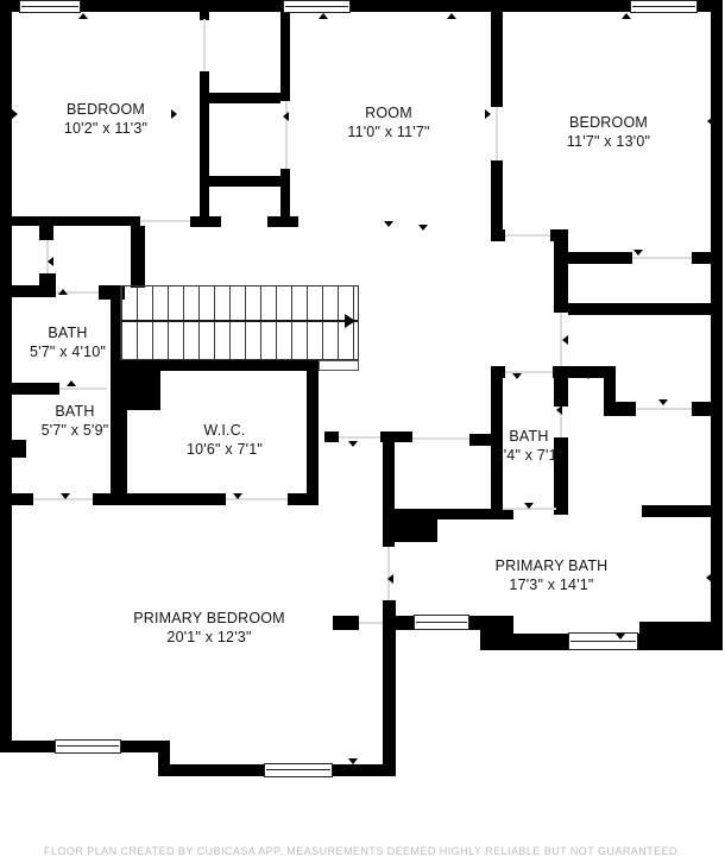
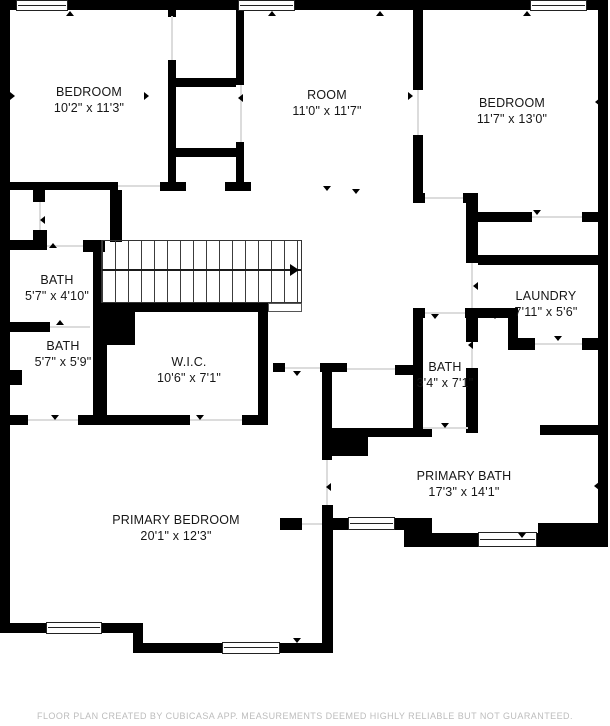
  BEDROOM
  10'2" x 11'3"
  ROOM
  11'0" x 11'7"
  BEDROOM
  11'7" x 13'0"
  BATH
  5'7" x 4'10"
  BATH
  5'7" x 5'9"
  W.I.C.
  10'6" x 7'1"
+ LAUNDRY
+ 7'11" x 5'6"
  BATH
  3'4" x 7'1"
  PRIMARY BATH
  17'3" x 14'1"
  PRIMARY BEDROOM
  20'1" x 12'3"
  FLOOR PLAN CREATED BY CUBICASA APP. MEASUREMENTS DEEMED HIGHLY RELIABLE BUT NOT GUARANTEED.
